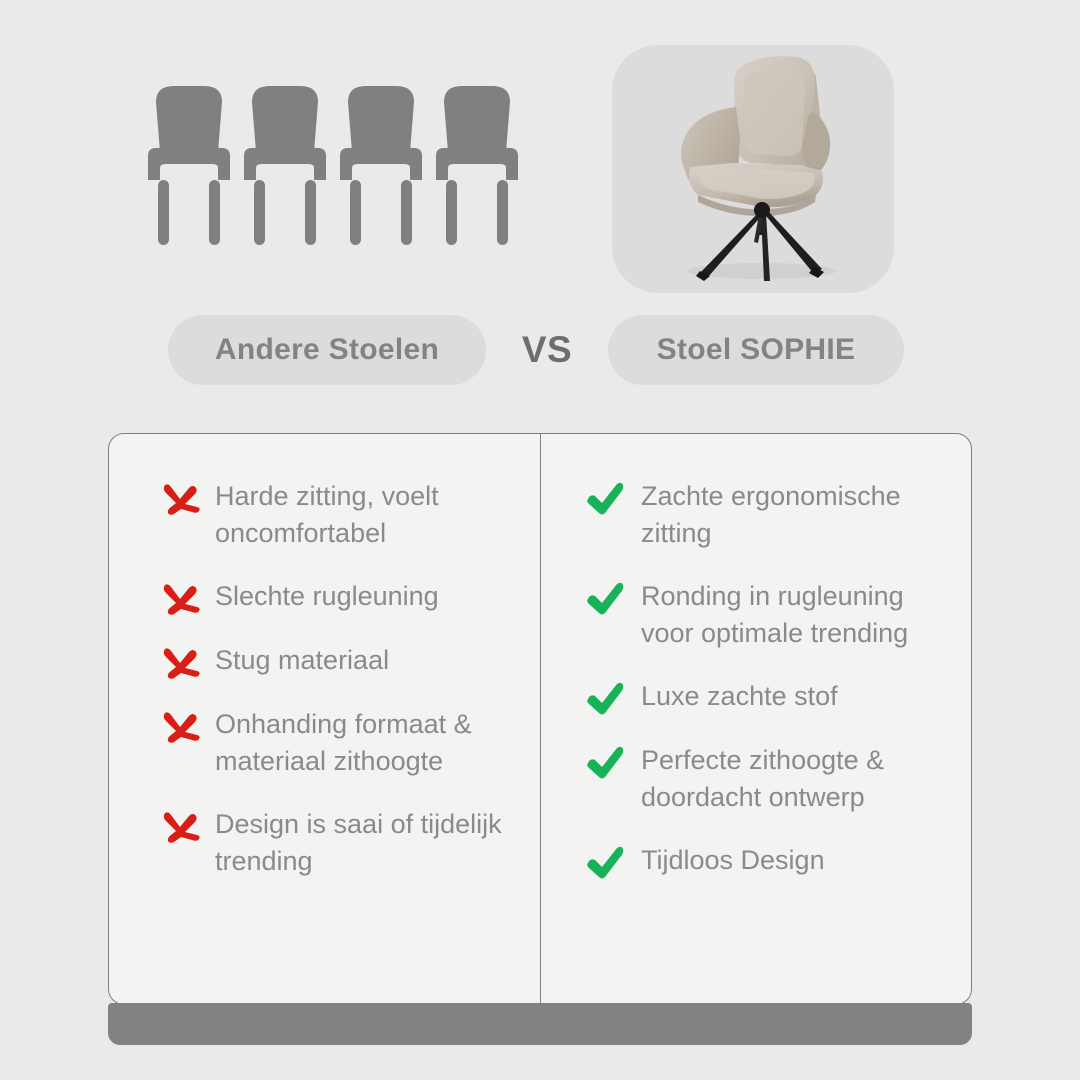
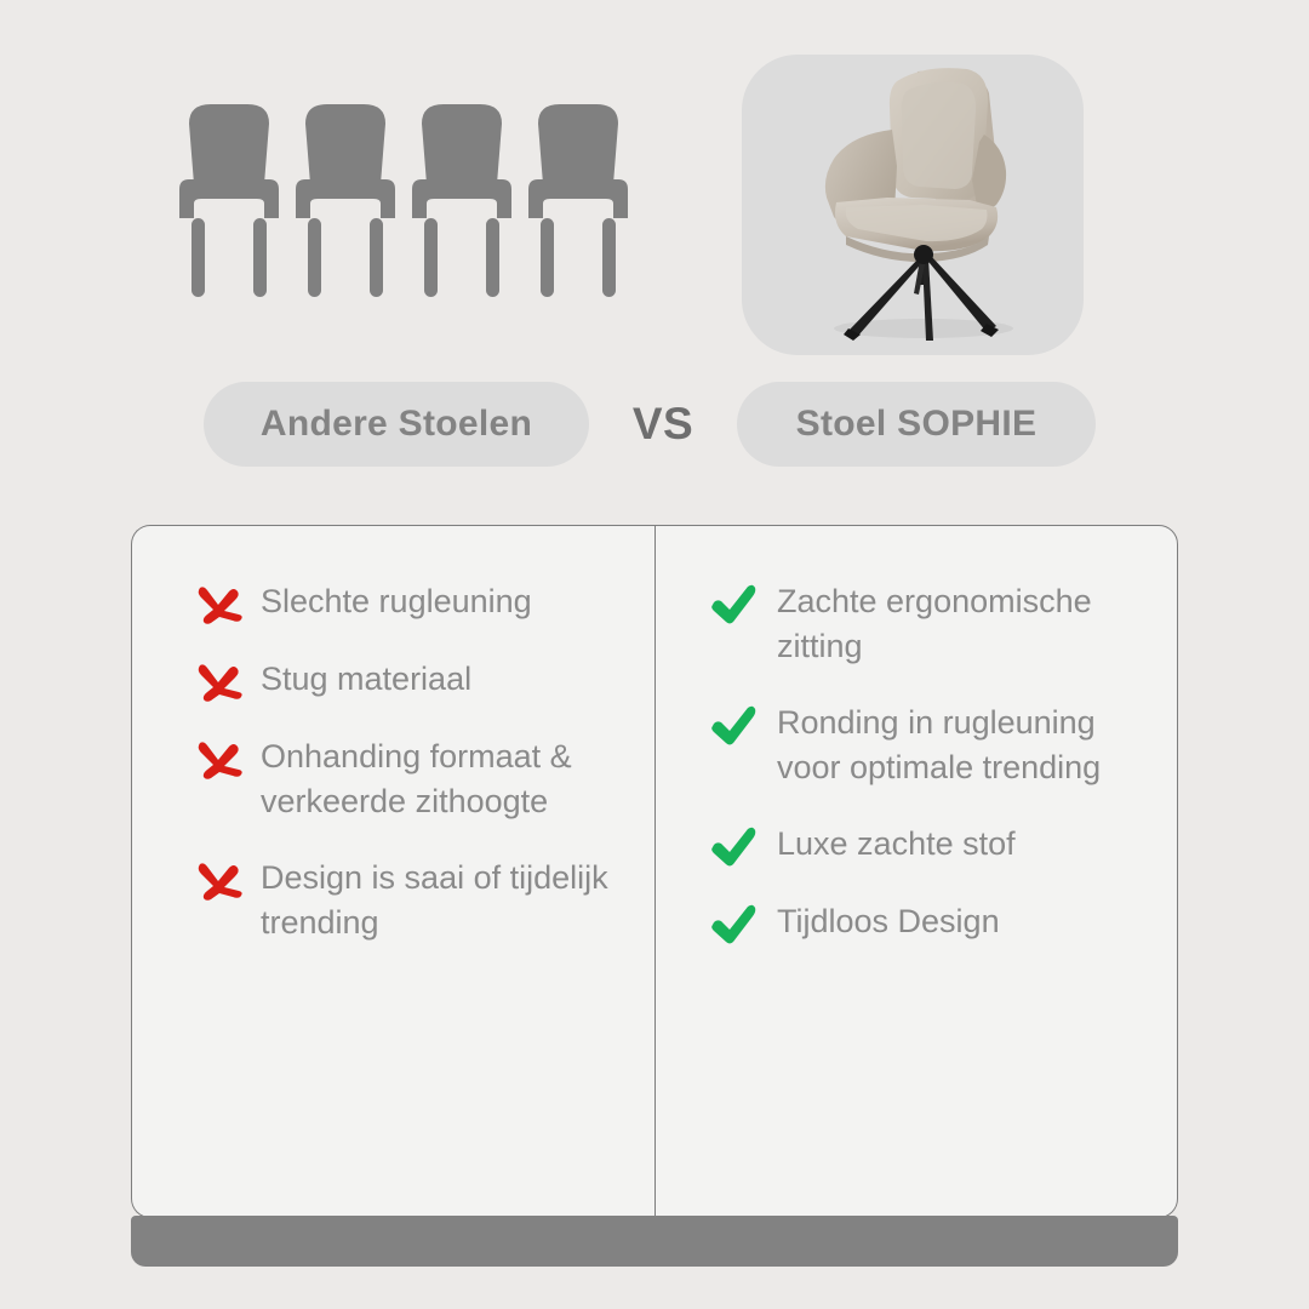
  Andere Stoelen
  VS
  Stoel SOPHIE
- Harde zitting, voelt oncomfortabel
  Slechte rugleuning
  Stug materiaal
- Onhanding formaat & materiaal zithoogte
+ Onhanding formaat & verkeerde zithoogte
  Design is saai of tijdelijk trending
  Zachte ergonomische zitting
  Ronding in rugleuning voor optimale trending
  Luxe zachte stof
- Perfecte zithoogte & doordacht ontwerp
  Tijdloos Design
